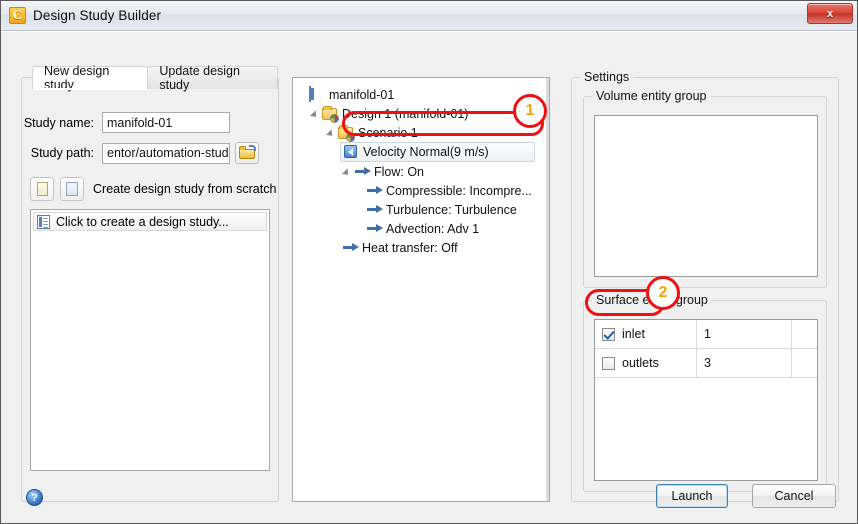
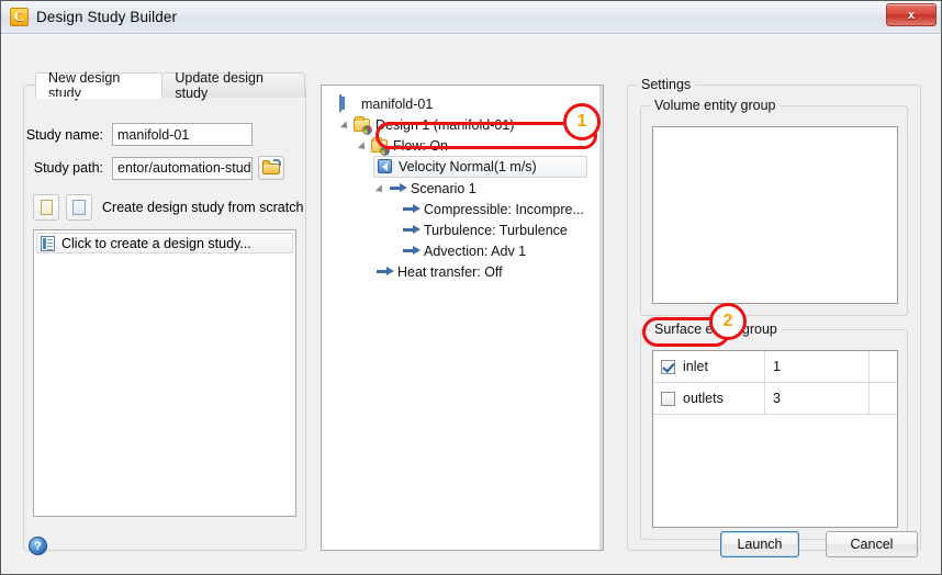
  Design Study Builder
  x
  New design study
  Update design study
  Study name:
  manifold-01
  Study path:
  entor/automation-stud
  Create design study from scratch
  Click to create a design study...
  manifold-01
  Design 1 (manifold-01)
- Scenario 1
+ Flow: On
- Velocity Normal(9 m/s)
+ Velocity Normal(1 m/s)
- Flow: On
+ Scenario 1
  Compressible: Incompre...
  Turbulence: Turbulence
  Advection: Adv 1
  Heat transfer: Off
  Settings
  Volume entity group
  Surface e group
  inlet
  1
  outlets
  3
  ?
  Launch
  Cancel
  1
  2
